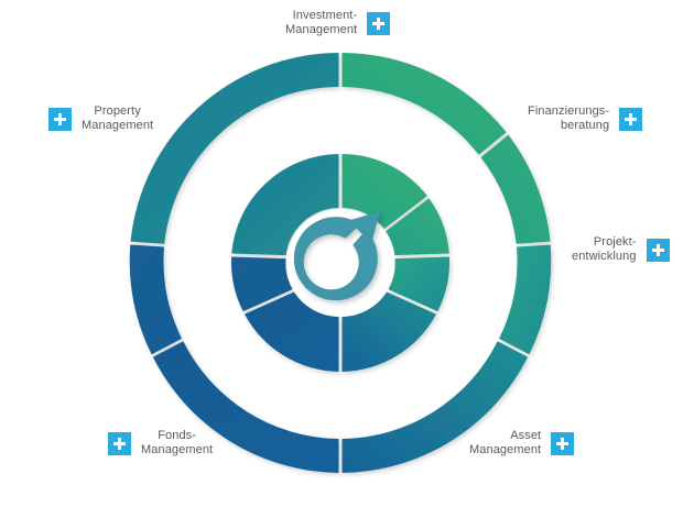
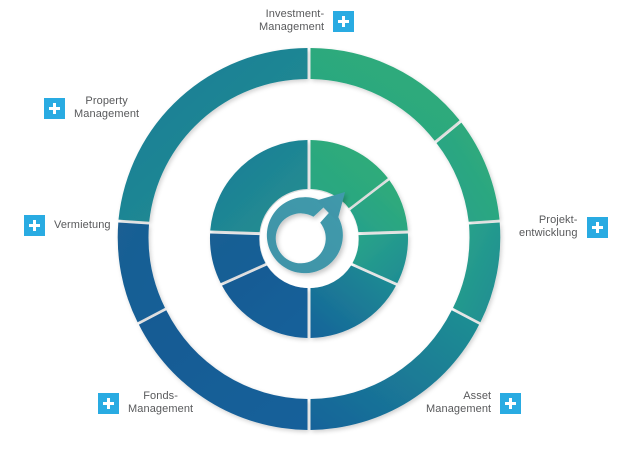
  Investment-
  Management
- Finanzierungs-
- beratung
  Projekt-
  entwicklung
  Asset
  Management
  Fonds-
  Management
+ Vermietung
  Property
  Management
